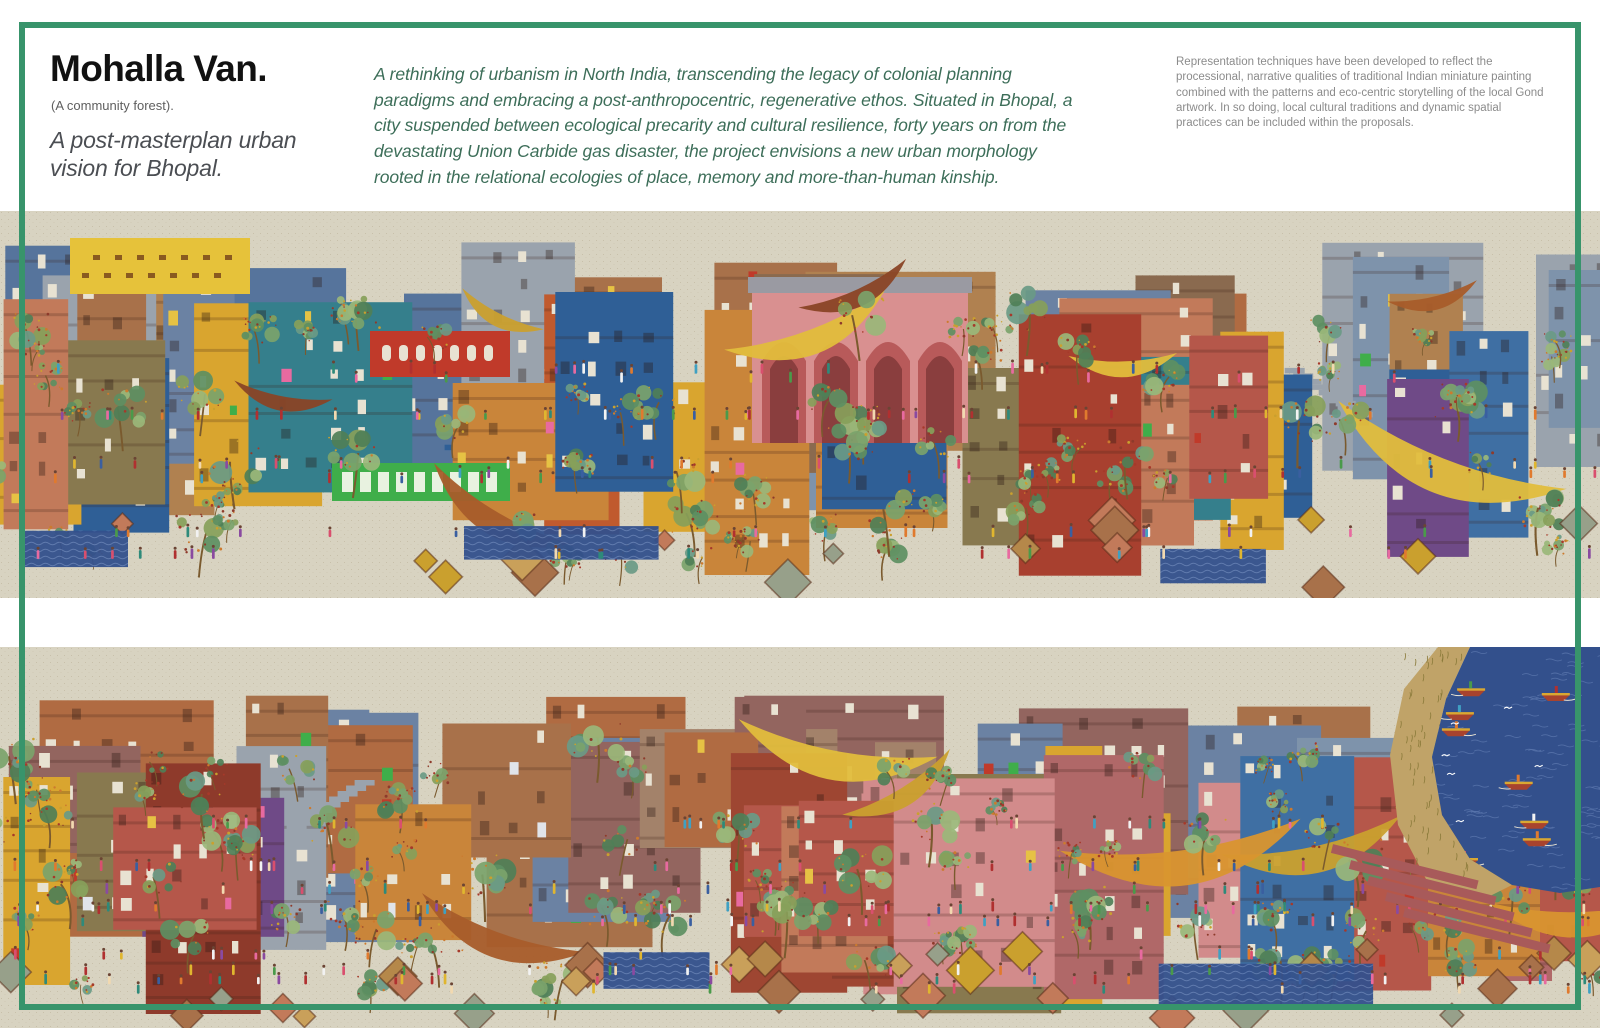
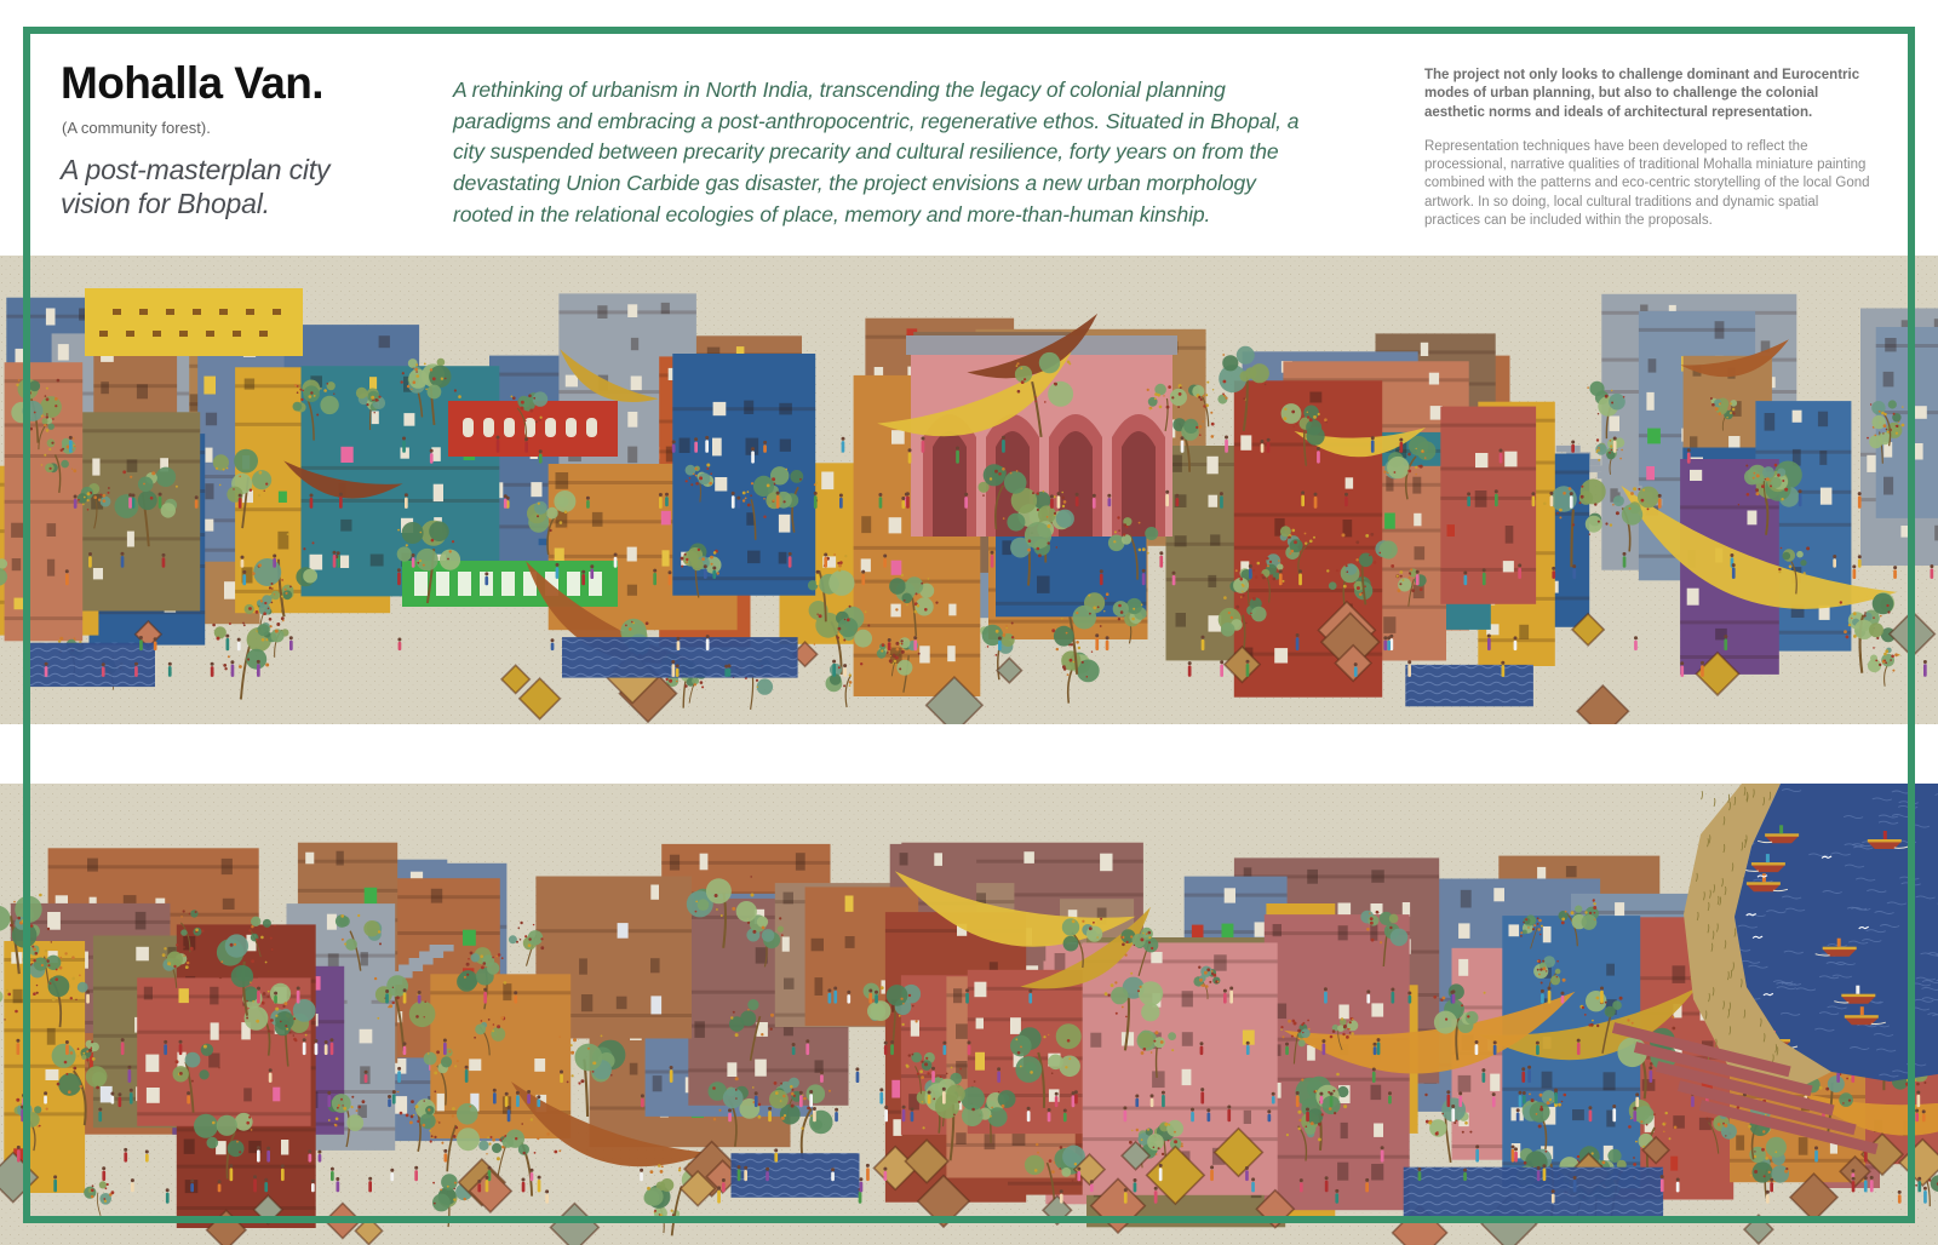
  Mohalla Van.
  (A community forest).
- A post-masterplan urban vision for Bhopal.
+ A post-masterplan city vision for Bhopal.
- A rethinking of urbanism in North India, transcending the legacy of colonial planning paradigms and embracing a post-anthropocentric, regenerative ethos. Situated in Bhopal, a city suspended between ecological precarity and cultural resilience, forty years on from the devastating Union Carbide gas disaster, the project envisions a new urban morphology rooted in the relational ecologies of place, memory and more-than-human kinship.
+ A rethinking of urbanism in North India, transcending the legacy of colonial planning paradigms and embracing a post-anthropocentric, regenerative ethos. Situated in Bhopal, a city suspended between precarity precarity and cultural resilience, forty years on from the devastating Union Carbide gas disaster, the project envisions a new urban morphology rooted in the relational ecologies of place, memory and more-than-human kinship.
+ The project not only looks to challenge dominant and Eurocentric modes of urban planning, but also to challenge the colonial aesthetic norms and ideals of architectural representation.
- Representation techniques have been developed to reflect the processional, narrative qualities of traditional Indian miniature painting combined with the patterns and eco-centric storytelling of the local Gond artwork. In so doing, local cultural traditions and dynamic spatial practices can be included within the proposals.
+ Representation techniques have been developed to reflect the processional, narrative qualities of traditional Mohalla miniature painting combined with the patterns and eco-centric storytelling of the local Gond artwork. In so doing, local cultural traditions and dynamic spatial practices can be included within the proposals.
